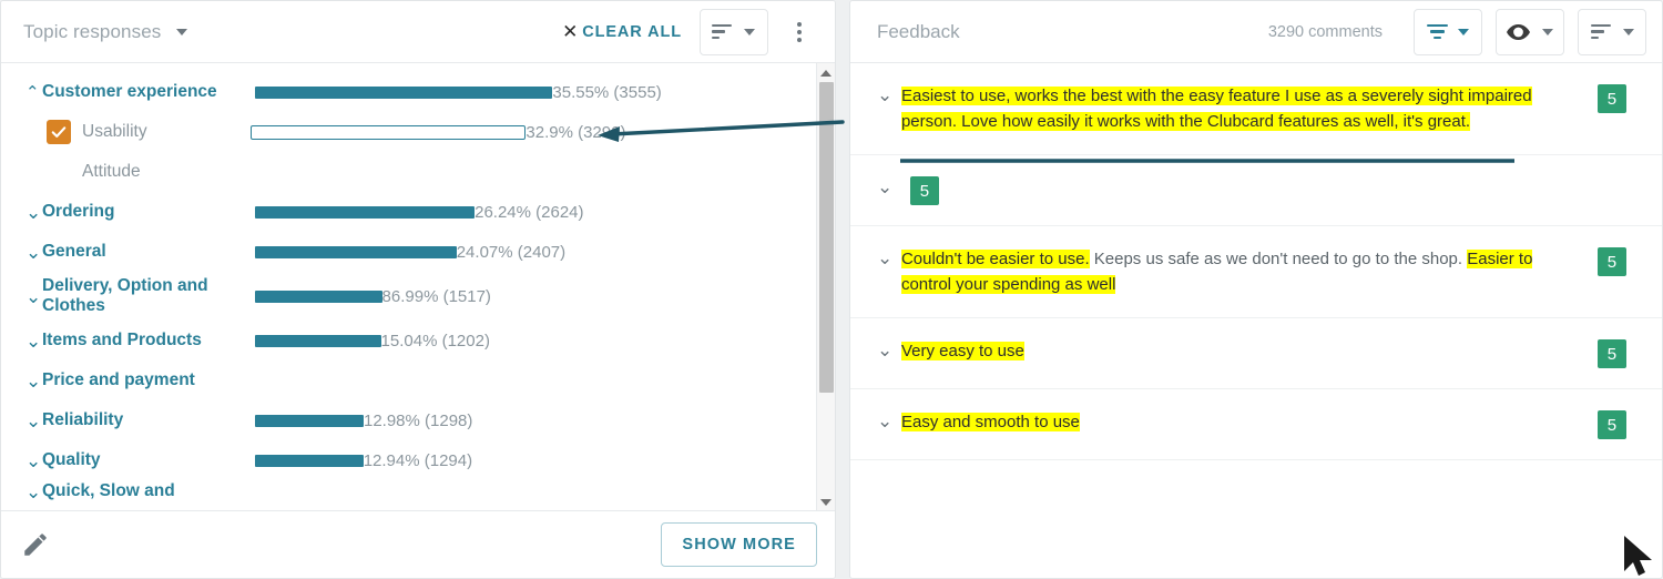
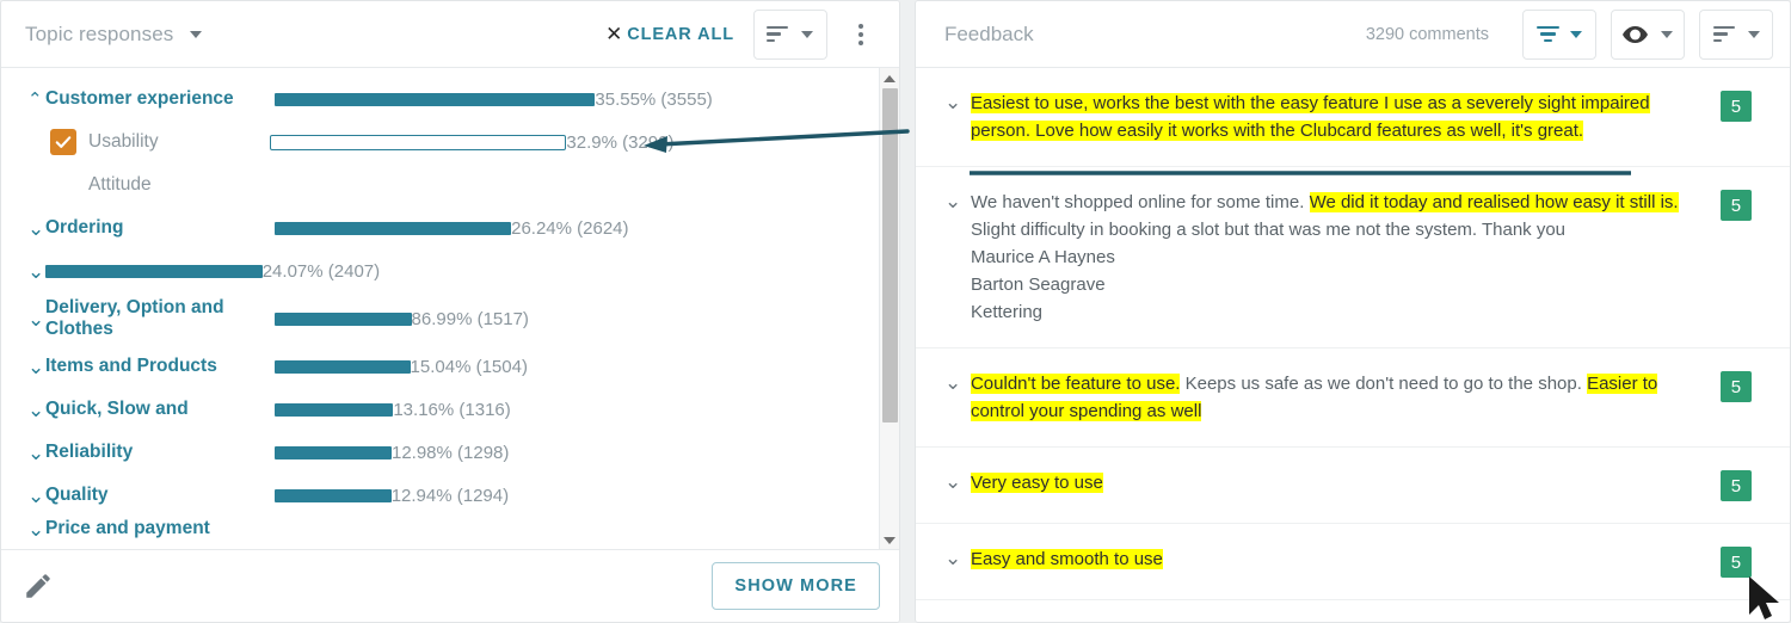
  Topic responses
  ✕
  CLEAR ALL
  ⌃
  Customer experience
  35.55% (3555)
  Usability
  32.9% (32
  Attitude
  ⌄
  Ordering
  26.24% (2624)
  ⌄
- General
  24.07% (2407)
  ⌄
  Delivery, Option and Clothes
  86.99% (1517)
  ⌄
  Items and Products
- 15.04% (1202)
+ 15.04% (1504)
  ⌄
- Price and payment
+ Quick, Slow and
+ 13.16% (1316)
  ⌄
  Reliability
  12.98% (1298)
  ⌄
  Quality
  12.94% (1294)
  ⌄
- Quick, Slow and
+ Price and payment
  SHOW MORE
  Feedback
  3290 comments
  ⌄
  Easiest to use, works the best with the easy feature I use as a severely sight impaired person. Love how easily it works with the Clubcard features as well, it's great.
  5
  ⌄
+ We haven't shopped online for some time. We did it today and realised how easy it still is.
+ Slight difficulty in booking a slot but that was me not the system. Thank you
+ Maurice A Haynes
+ Barton Seagrave
+ Kettering
  5
  ⌄
- Couldn't be easier to use. Keeps us safe as we don't need to go to the shop. Easier to control your spending as well
+ Couldn't be feature to use. Keeps us safe as we don't need to go to the shop. Easier to control your spending as well
  5
  ⌄
  Very easy to use
  5
  ⌄
  Easy and smooth to use
  5
